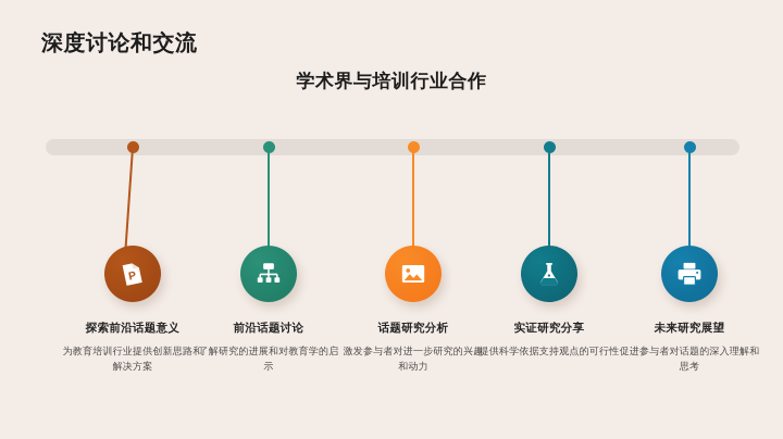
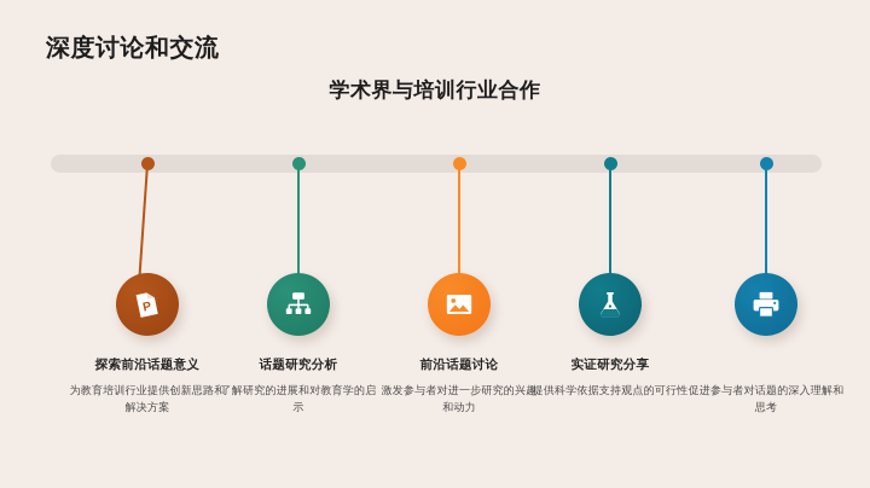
  深度讨论和交流
  学术界与培训行业合作
  探索前沿话题意义
  为教育培训行业提供创新思路和解决方案
- 前沿话题讨论
+ 话题研究分析
  了解研究的进展和对教育学的启示
- 话题研究分析
+ 前沿话题讨论
  激发参与者对进一步研究的兴趣和动力
  实证研究分享
  提供科学依据支持观点的可行性
- 未来研究展望
  促进参与者对话题的深入理解和思考
